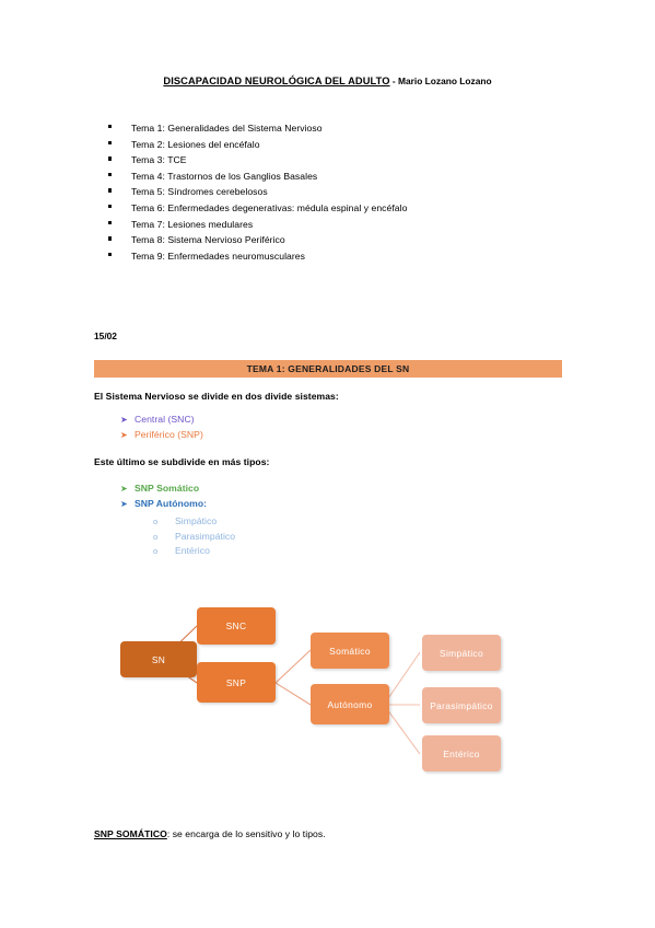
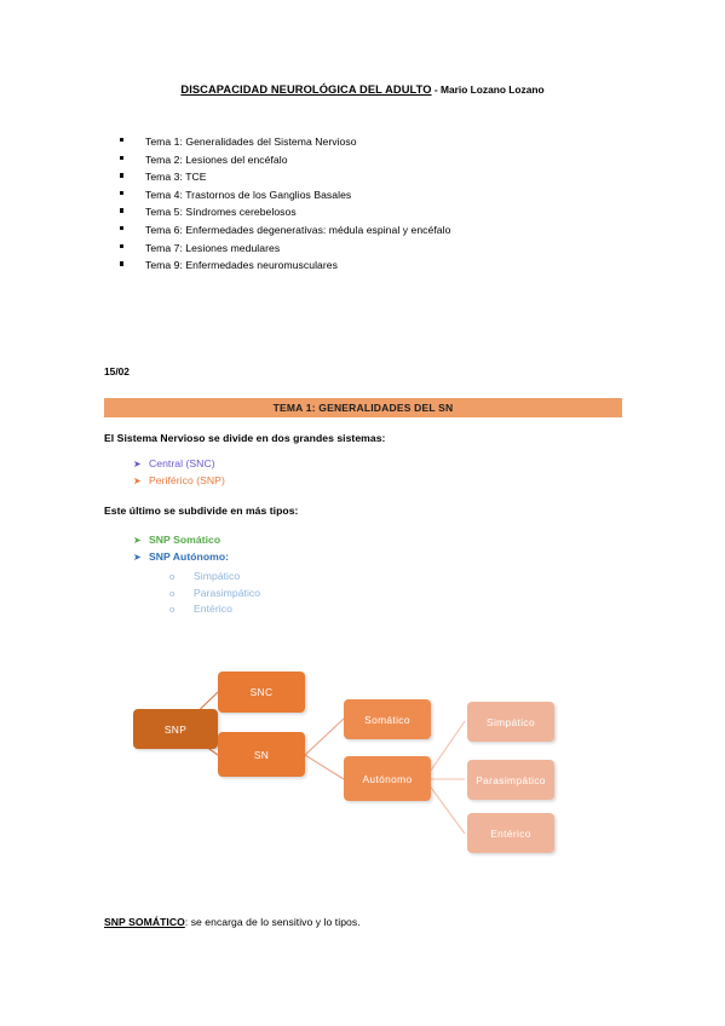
  DISCAPACIDAD NEUROLÓGICA DEL ADULTO - Mario Lozano Lozano
  Tema 1: Generalidades del Sistema Nervioso
  Tema 2: Lesiones del encéfalo
  Tema 3: TCE
  Tema 4: Trastornos de los Ganglios Basales
  Tema 5: Síndromes cerebelosos
  Tema 6: Enfermedades degenerativas: médula espinal y encéfalo
  Tema 7: Lesiones medulares
- Tema 8: Sistema Nervioso Periférico
  Tema 9: Enfermedades neuromusculares
  15/02
  TEMA 1: GENERALIDADES DEL SN
- El Sistema Nervioso se divide en dos divide sistemas:
+ El Sistema Nervioso se divide en dos grandes sistemas:
  ➤
  Central (SNC)
  ➤
  Periférico (SNP)
  Este último se subdivide en más tipos:
  ➤
  SNP Somático
  ➤
  SNP Autónomo:
  o
  Simpático
  o
  Parasimpático
  o
  Entérico
- SN
+ SNP
  SNC
- SNP
+ SN
  Somático
  Autónomo
  Simpático
  Parasimpático
  Entérico
  SNP SOMÁTICO: se encarga de lo sensitivo y lo tipos.
